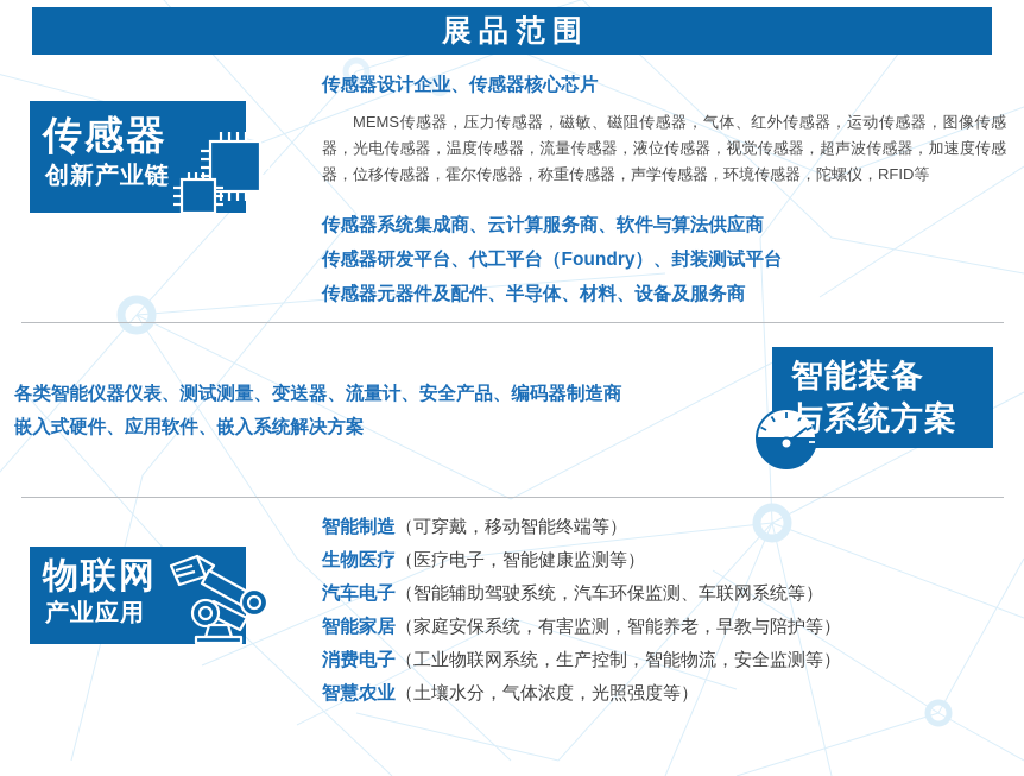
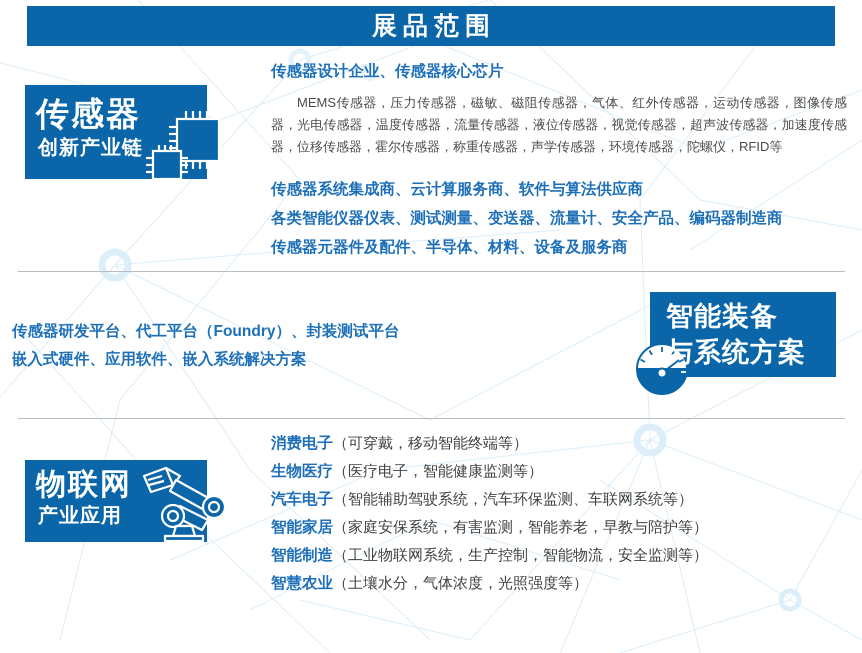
  展品范围
  传感器
  创新产业链
  传感器设计企业、传感器核心芯片
  MEMS传感器，压力传感器，磁敏、磁阻传感器，气体、红外传感器，运动传感器，图像传感器，光电传感器，温度传感器，流量传感器，液位传感器，视觉传感器，超声波传感器，加速度传感器，位移传感器，霍尔传感器，称重传感器，声学传感器，环境传感器，陀螺仪，RFID等
  传感器系统集成商、云计算服务商、软件与算法供应商
- 传感器研发平台、代工平台（Foundry）、封装测试平台
+ 各类智能仪器仪表、测试测量、变送器、流量计、安全产品、编码器制造商
  传感器元器件及配件、半导体、材料、设备及服务商
  智能装备
  与系统方案
- 各类智能仪器仪表、测试测量、变送器、流量计、安全产品、编码器制造商
+ 传感器研发平台、代工平台（Foundry）、封装测试平台
  嵌入式硬件、应用软件、嵌入系统解决方案
  物联网
  产业应用
- 智能制造（可穿戴，移动智能终端等）
+ 消费电子（可穿戴，移动智能终端等）
  生物医疗（医疗电子，智能健康监测等）
  汽车电子（智能辅助驾驶系统，汽车环保监测、车联网系统等）
  智能家居（家庭安保系统，有害监测，智能养老，早教与陪护等）
- 消费电子（工业物联网系统，生产控制，智能物流，安全监测等）
+ 智能制造（工业物联网系统，生产控制，智能物流，安全监测等）
  智慧农业（土壤水分，气体浓度，光照强度等）
